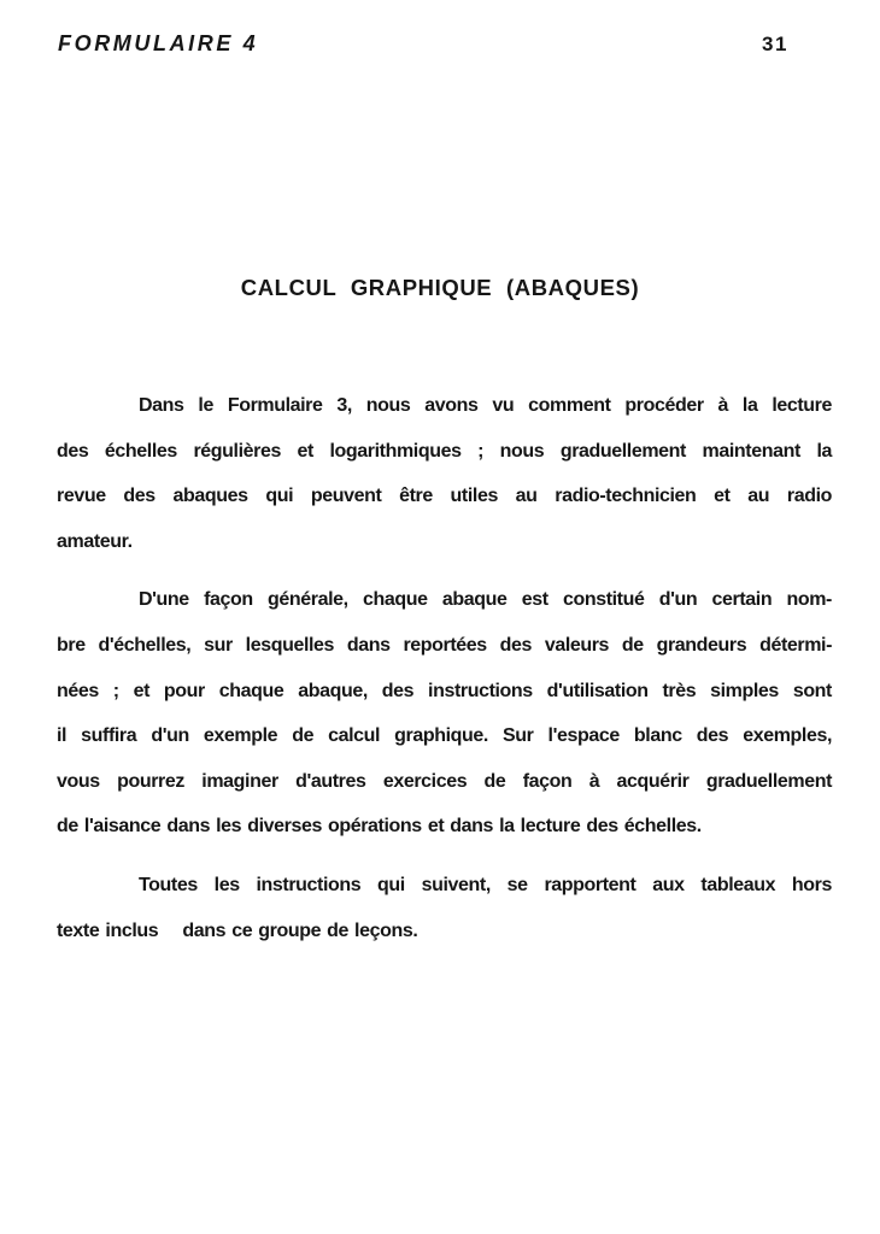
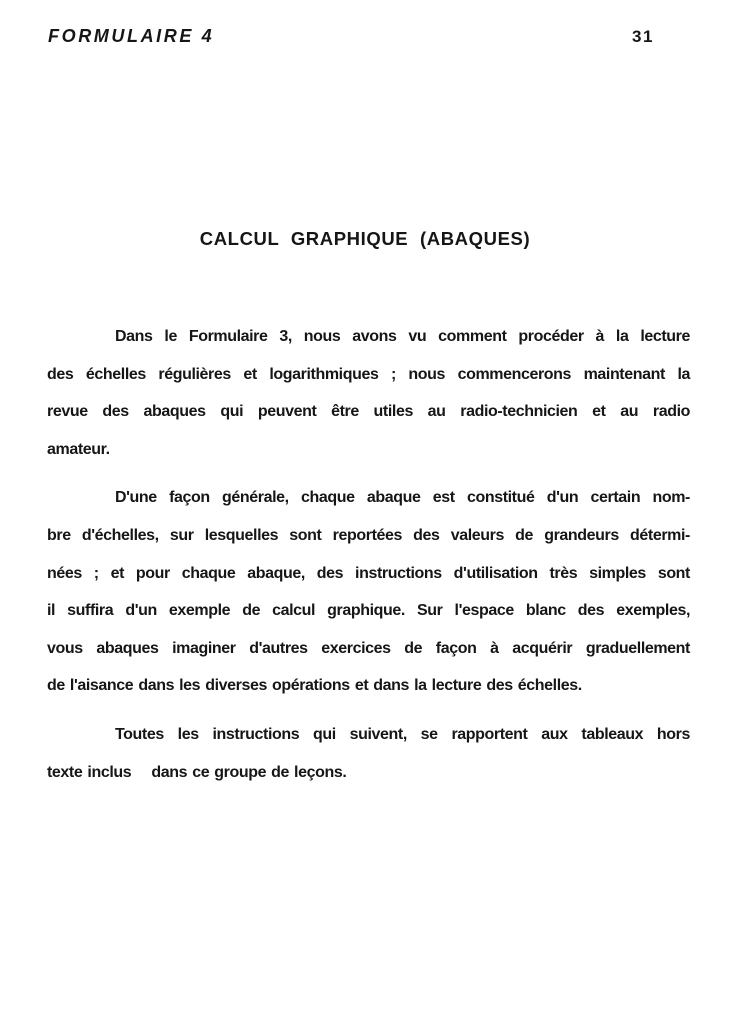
  FORMULAIRE 4
  31
  CALCUL GRAPHIQUE (ABAQUES)
  Dans le Formulaire 3, nous avons vu comment procéder à la lecture
- des échelles régulières et logarithmiques ; nous graduellement maintenant la
+ des échelles régulières et logarithmiques ; nous commencerons maintenant la
  revue des abaques qui peuvent être utiles au radio-technicien et au radio
  amateur.
  D'une façon générale, chaque abaque est constitué d'un certain nom-
- bre d'échelles, sur lesquelles dans reportées des valeurs de grandeurs détermi-
+ bre d'échelles, sur lesquelles sont reportées des valeurs de grandeurs détermi-
  nées ; et pour chaque abaque, des instructions d'utilisation très simples sont
  il suffira d'un exemple de calcul graphique. Sur l'espace blanc des exemples,
- vous pourrez imaginer d'autres exercices de façon à acquérir graduellement
+ vous abaques imaginer d'autres exercices de façon à acquérir graduellement
  de l'aisance dans les diverses opérations et dans la lecture des échelles.
  Toutes les instructions qui suivent, se rapportent aux tableaux hors
  texte inclus dans ce groupe de leçons.
